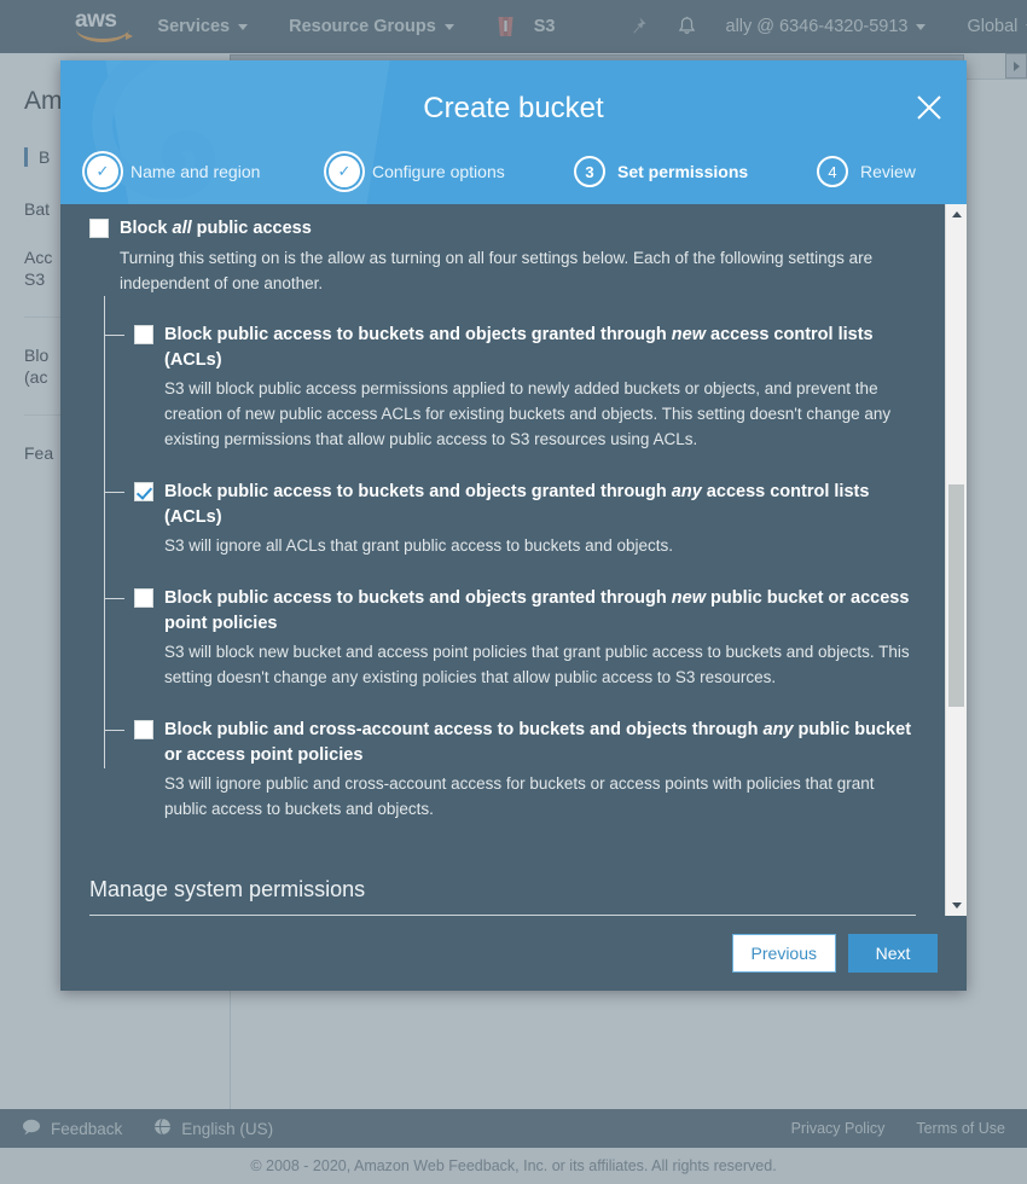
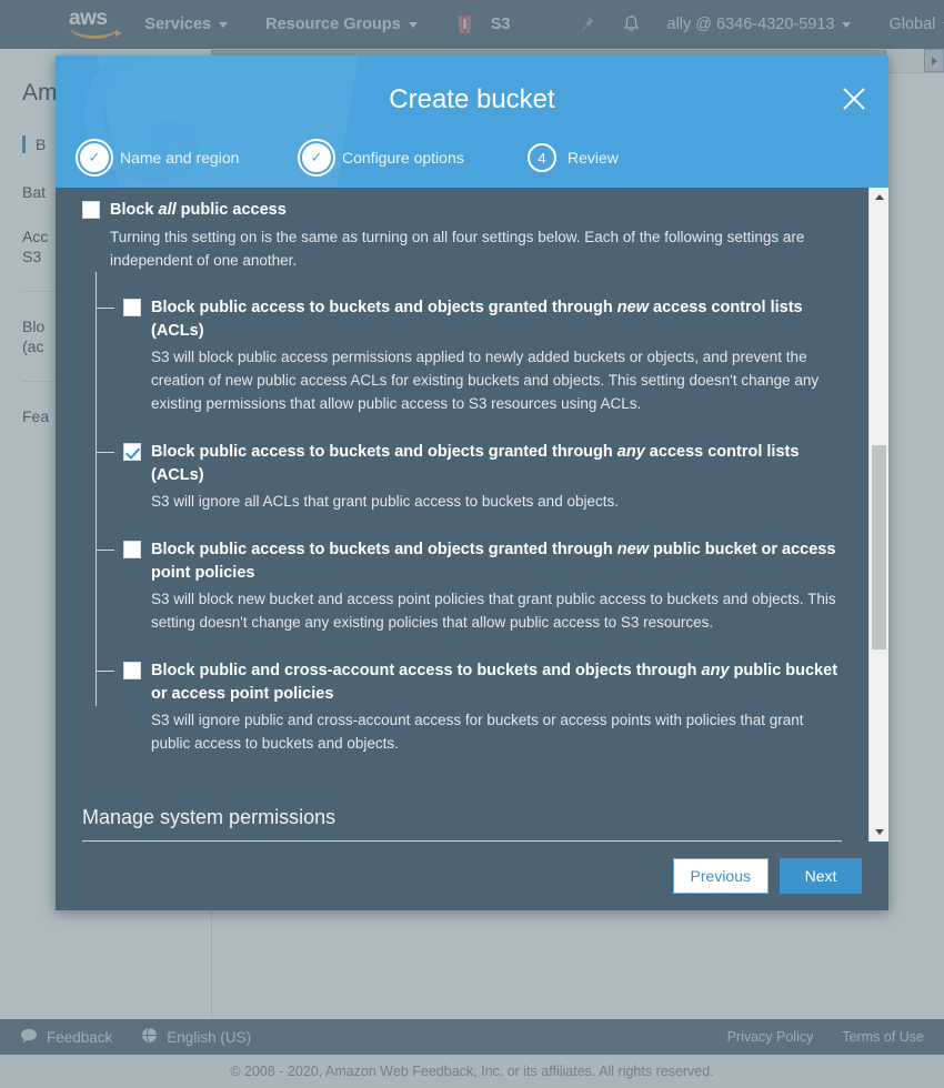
  aws
  Services
  Resource Groups
  S3
  ally @ 6346-4320-5913
  Global
  Am
  B
  Bat
  Acc
  S3
  Blo
  (ac
  Fea
  Feedback
  English (US)
  Privacy Policy
  Terms of Use
  © 2008 - 2020, Amazon Web Feedback, Inc. or its affiliates. All rights reserved.
  Create bucket
  ✓
  Name and region
  ✓
  Configure options
- 3
- Set permissions
  4
  Review
  Block all public access
- Turning this setting on is the allow as turning on all four settings below. Each of the following settings are independent of one another.
+ Turning this setting on is the same as turning on all four settings below. Each of the following settings are independent of one another.
  Block public access to buckets and objects granted through new access control lists (ACLs)
  S3 will block public access permissions applied to newly added buckets or objects, and prevent the creation of new public access ACLs for existing buckets and objects. This setting doesn't change any existing permissions that allow public access to S3 resources using ACLs.
  Block public access to buckets and objects granted through any access control lists (ACLs)
  S3 will ignore all ACLs that grant public access to buckets and objects.
  Block public access to buckets and objects granted through new public bucket or access point policies
  S3 will block new bucket and access point policies that grant public access to buckets and objects. This setting doesn't change any existing policies that allow public access to S3 resources.
  Block public and cross-account access to buckets and objects through any public bucket or access point policies
  S3 will ignore public and cross-account access for buckets or access points with policies that grant public access to buckets and objects.
  Manage system permissions
  Previous
  Next
